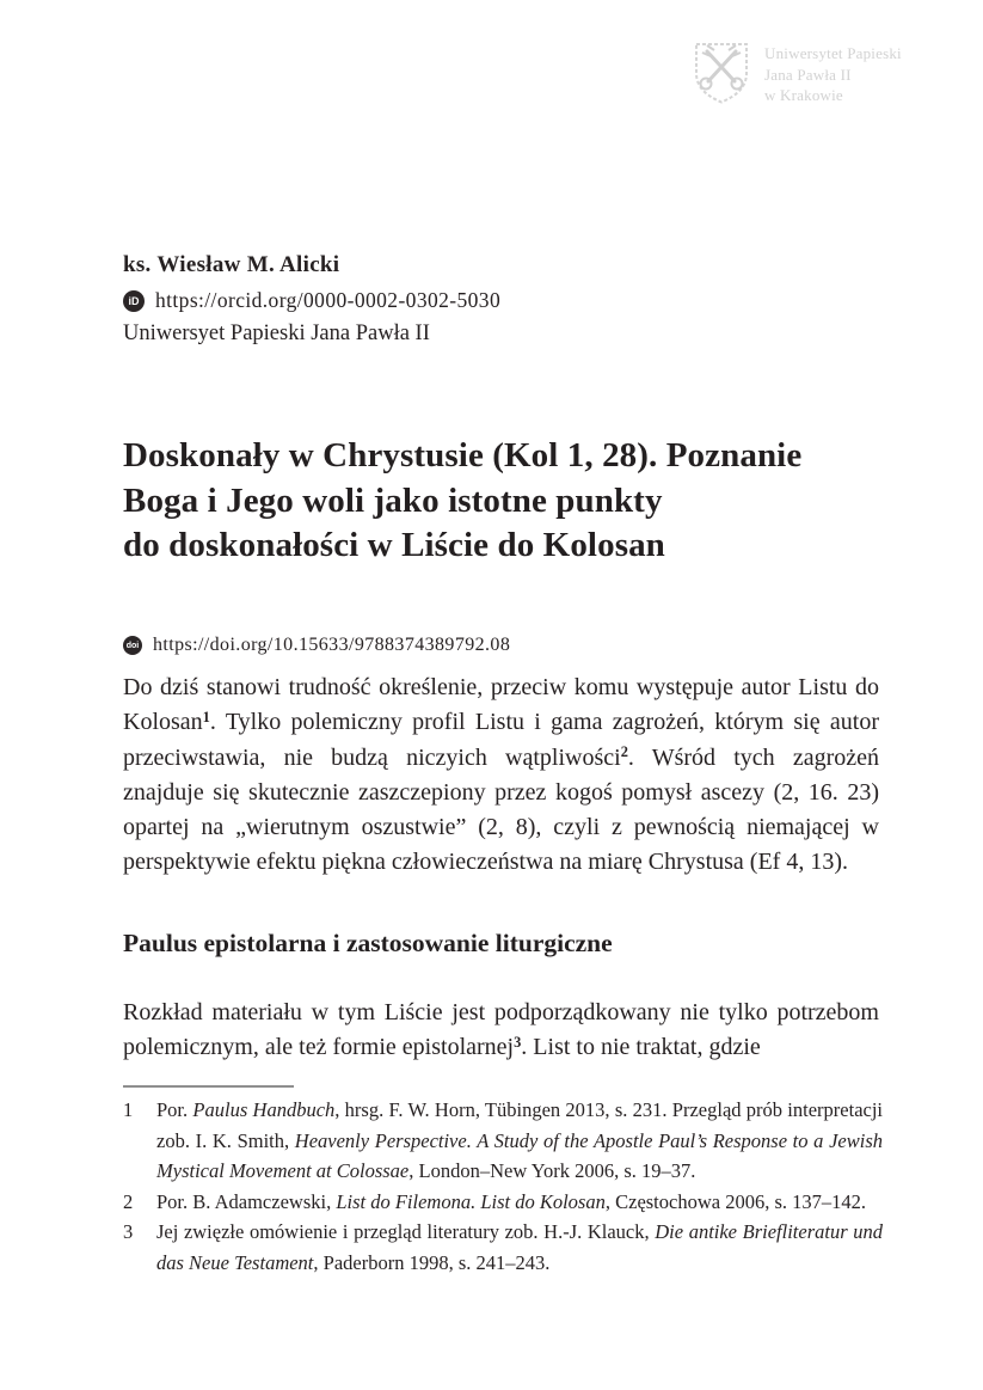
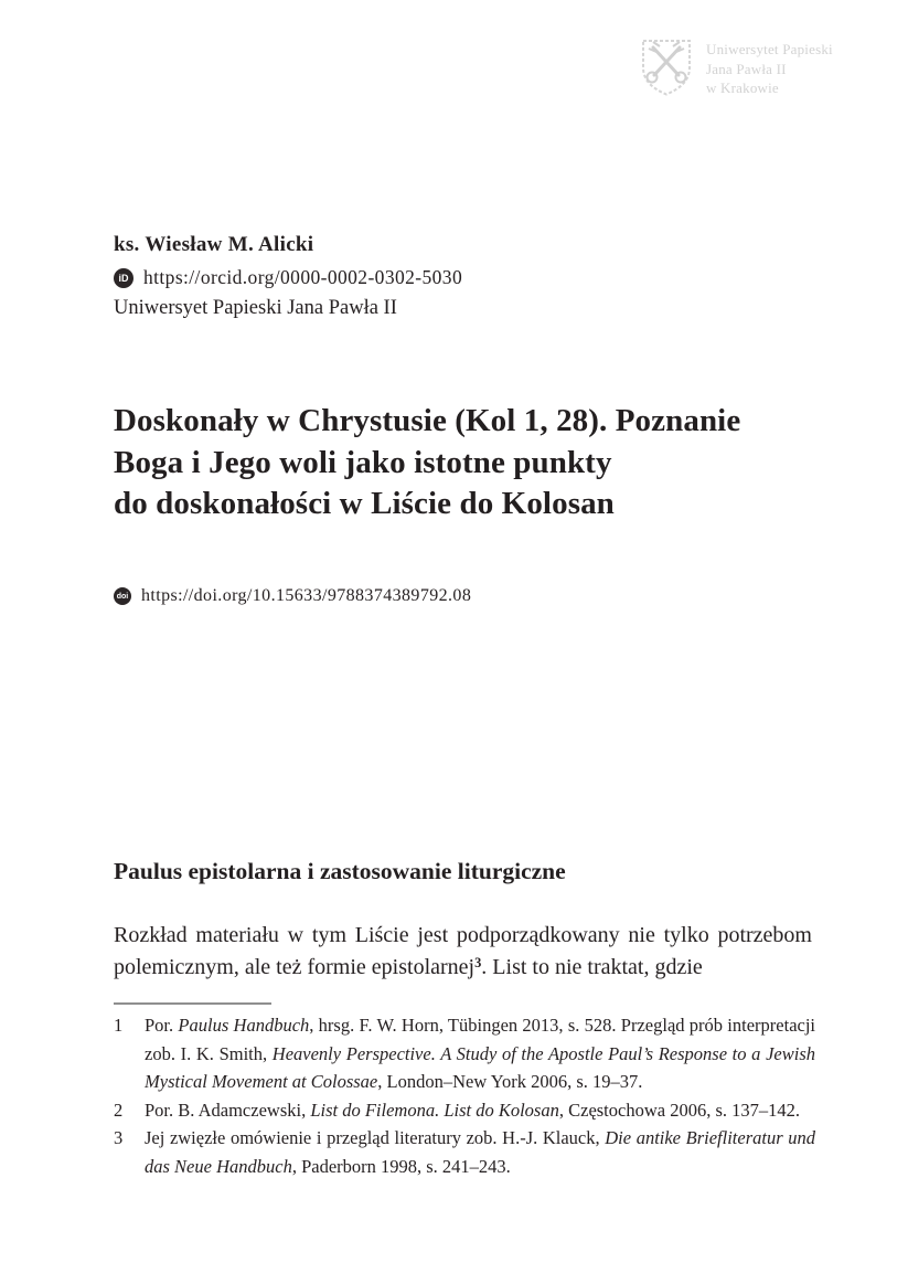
  Uniwersytet Papieski
  Jana Pawła II
  w Krakowie
  ks. Wiesław M. Alicki
  iD
  https://orcid.org/0000-0002-0302-5030
  Uniwersyet Papieski Jana Pawła II
  Doskonały w Chrystusie (Kol 1, 28). Poznanie
  Boga i Jego woli jako istotne punkty
  do doskonałości w Liście do Kolosan
  https://doi.org/10.15633/9788374389792.08
- Do dziś stanowi trudność określenie, przeciw komu występuje autor Listu do Kolosan1. Tylko polemiczny profil Listu i gama zagrożeń, którym się autor przeciwstawia, nie budzą niczyich wątpliwości2. Wśród tych zagrożeń znajduje się skutecznie zaszczepiony przez kogoś pomysł ascezy (2, 16. 23) opartej na „wierutnym oszustwie” (2, 8), czyli z pewnością niemającej w perspektywie efektu piękna człowieczeństwa na miarę Chrystusa (Ef 4, 13).
  Paulus epistolarna i zastosowanie liturgiczne
  Rozkład materiału w tym Liście jest podporządkowany nie tylko potrzebom polemicznym, ale też formie epistolarnej3. List to nie traktat, gdzie
  1
- Por. Paulus Handbuch, hrsg. F. W. Horn, Tübingen 2013, s. 231. Przegląd prób interpretacji zob. I. K. Smith, Heavenly Perspective. A Study of the Apostle Paul’s Response to a Jewish Mystical Movement at Colossae, London–New York 2006, s. 19–37.
+ Por. Paulus Handbuch, hrsg. F. W. Horn, Tübingen 2013, s. 528. Przegląd prób interpretacji zob. I. K. Smith, Heavenly Perspective. A Study of the Apostle Paul’s Response to a Jewish Mystical Movement at Colossae, London–New York 2006, s. 19–37.
  2
  Por. B. Adamczewski, List do Filemona. List do Kolosan, Częstochowa 2006, s. 137–142.
  3
- Jej zwięzłe omówienie i przegląd literatury zob. H.-J. Klauck, Die antike Briefliteratur und das Neue Testament, Paderborn 1998, s. 241–243.
+ Jej zwięzłe omówienie i przegląd literatury zob. H.-J. Klauck, Die antike Briefliteratur und das Neue Handbuch, Paderborn 1998, s. 241–243.
